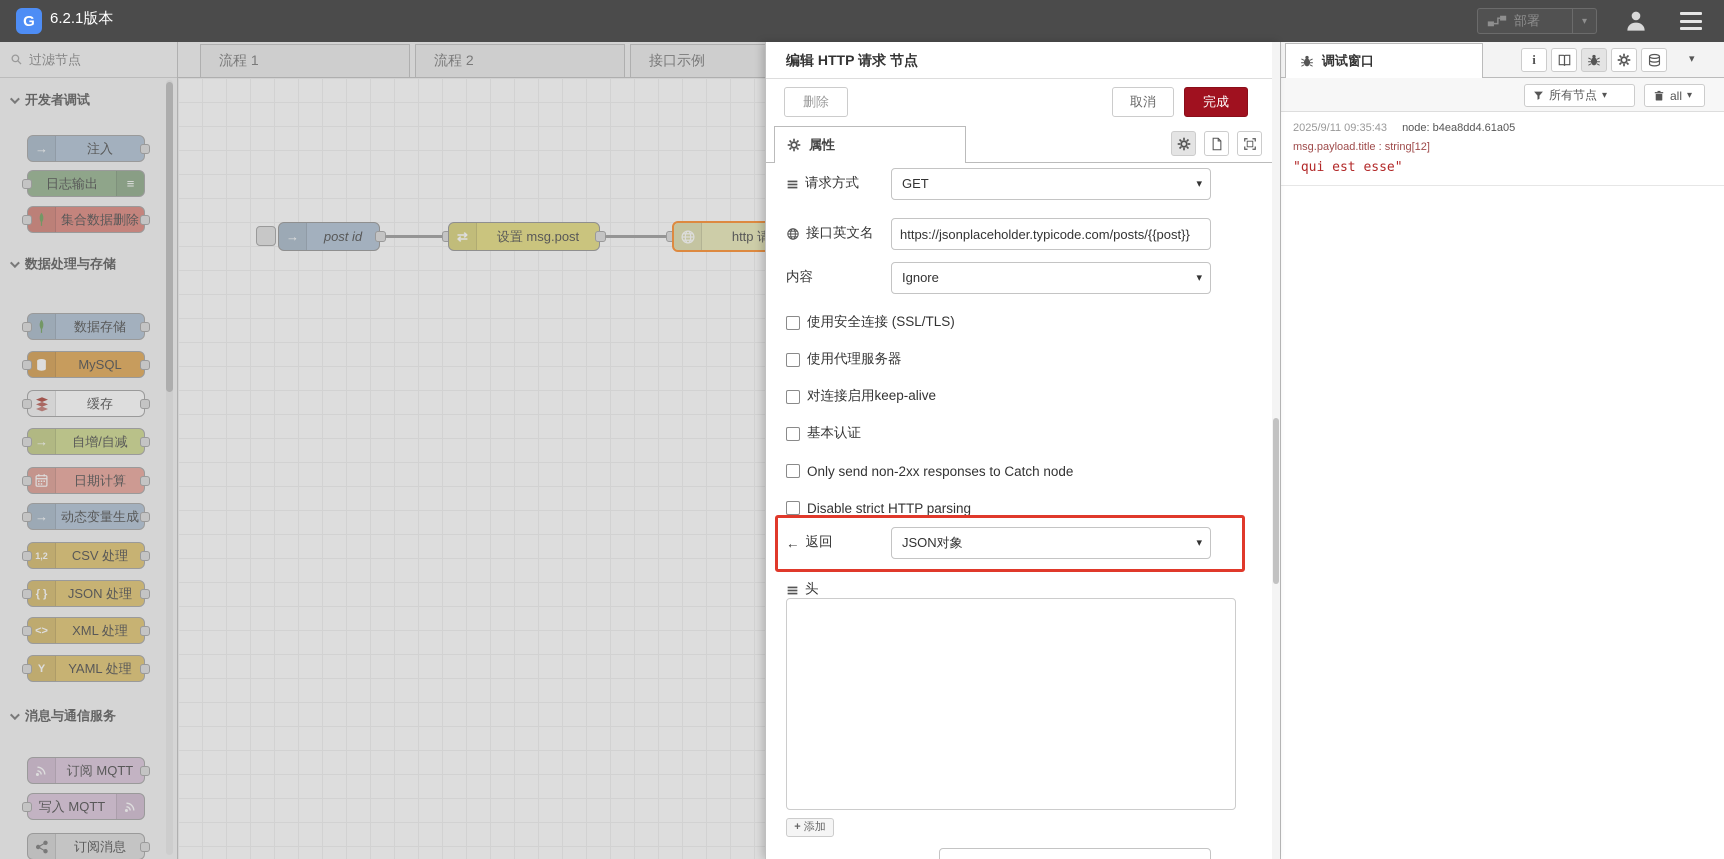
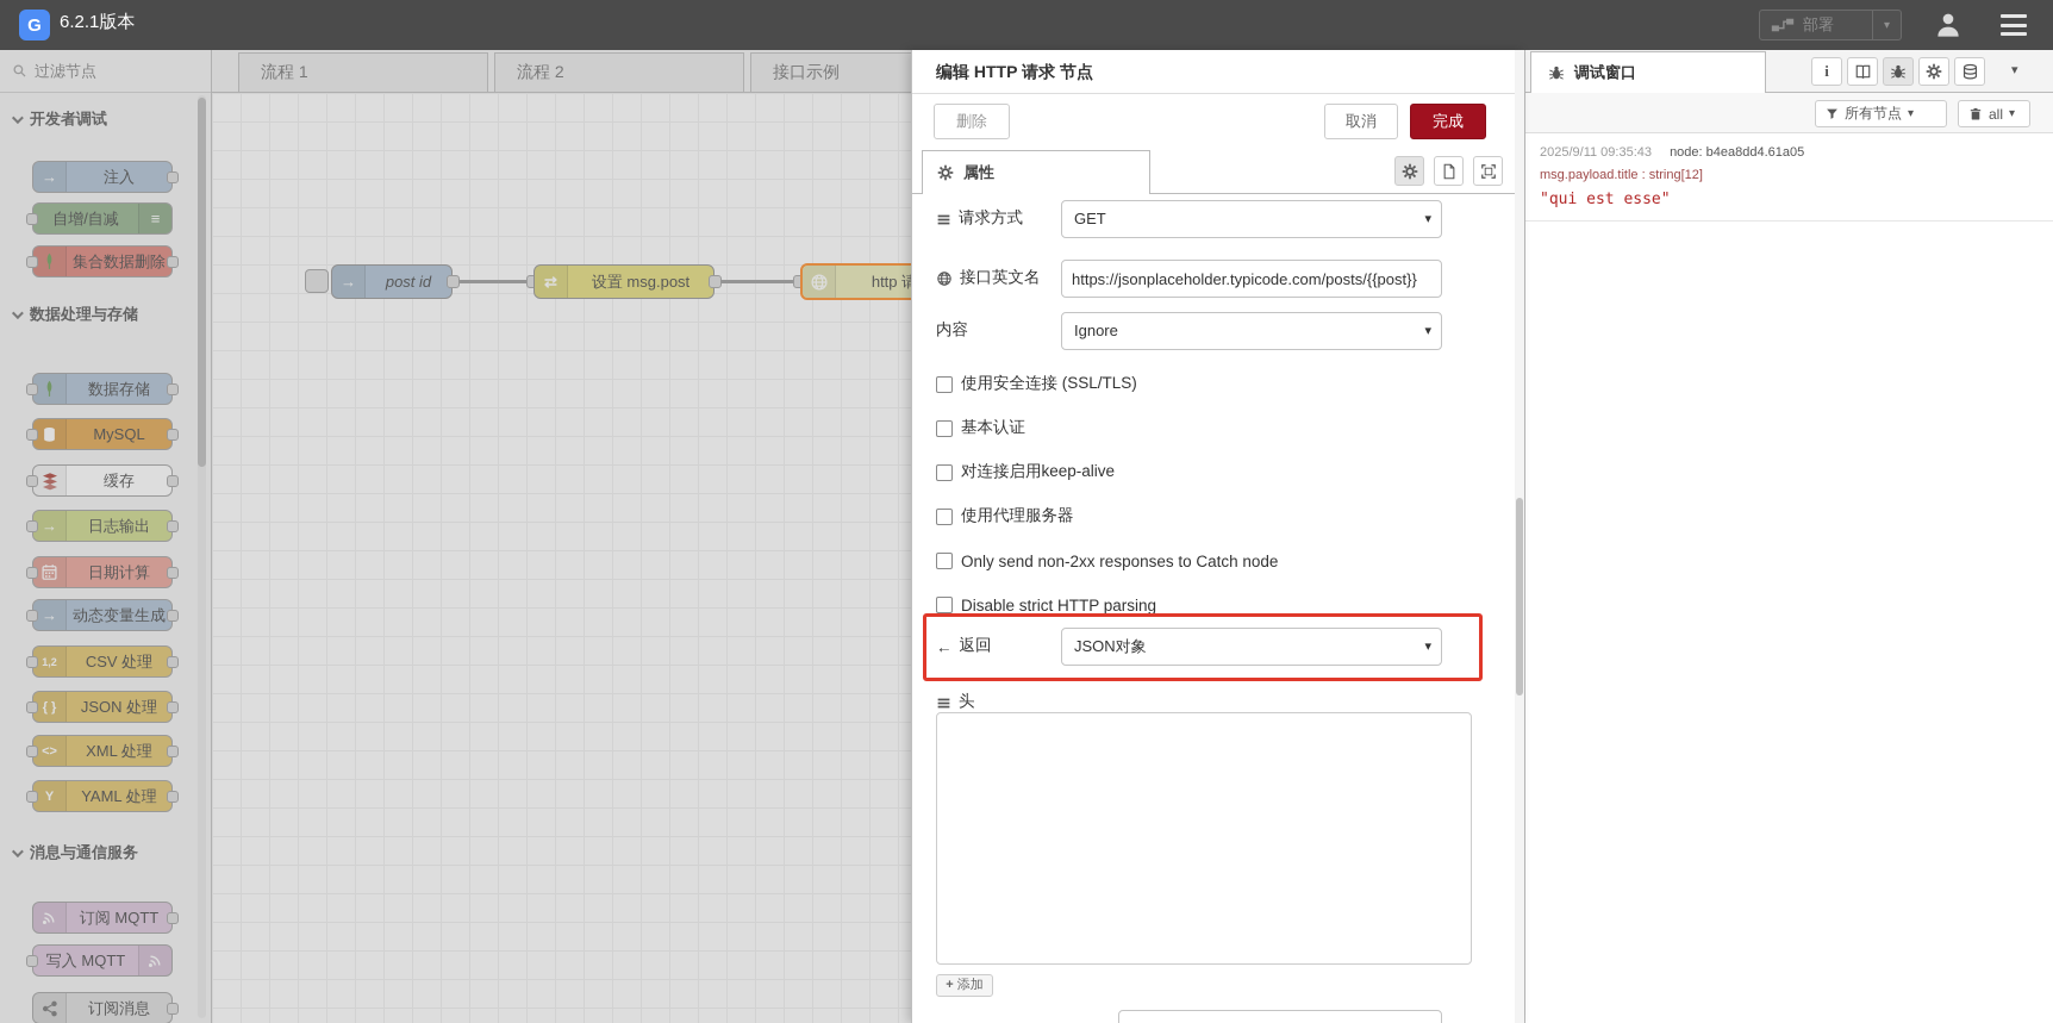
  G
  6.2.1版本
  部署
  ▾
  过滤节点
  开发者调试
  →
  注入
- 日志输出
+ 自增/自减
  ≡
  集合数据删除
  数据处理与存储
  数据存储
  MySQL
  缓存
  →
- 自增/自减
+ 日志输出
  日期计算
  →
  动态变量生成
  1,2
  CSV 处理
  { }
  JSON 处理
  <>
  XML 处理
  Y
  YAML 处理
  消息与通信服务
  订阅 MQTT
  写入 MQTT
  订阅消息
  流程 1
  流程 2
  接口示例
  →
  post id
  ⇄
  设置 msg.post
  http 请
  编辑 HTTP 请求 节点
  删除
  取消
  完成
  属性
  请求方式
  GET
  ▾
  接口英文名
  https://jsonplaceholder.typicode.com/posts/{{post}}
  内容
  Ignore
  ▾
  使用安全连接 (SSL/TLS)
- 使用代理服务器
+ 基本认证
  对连接启用keep-alive
- 基本认证
+ 使用代理服务器
  Only send non-2xx responses to Catch node
  Disable strict HTTP parsing
  ←
  返回
  JSON对象
  ▾
  头
  + 添加
  调试窗口
  i
  ▾
  所有节点
  ▾
  all
  ▾
  2025/9/11 09:35:43 node: b4ea8dd4.61a05
  msg.payload.title : string[12]
  "qui est esse"
